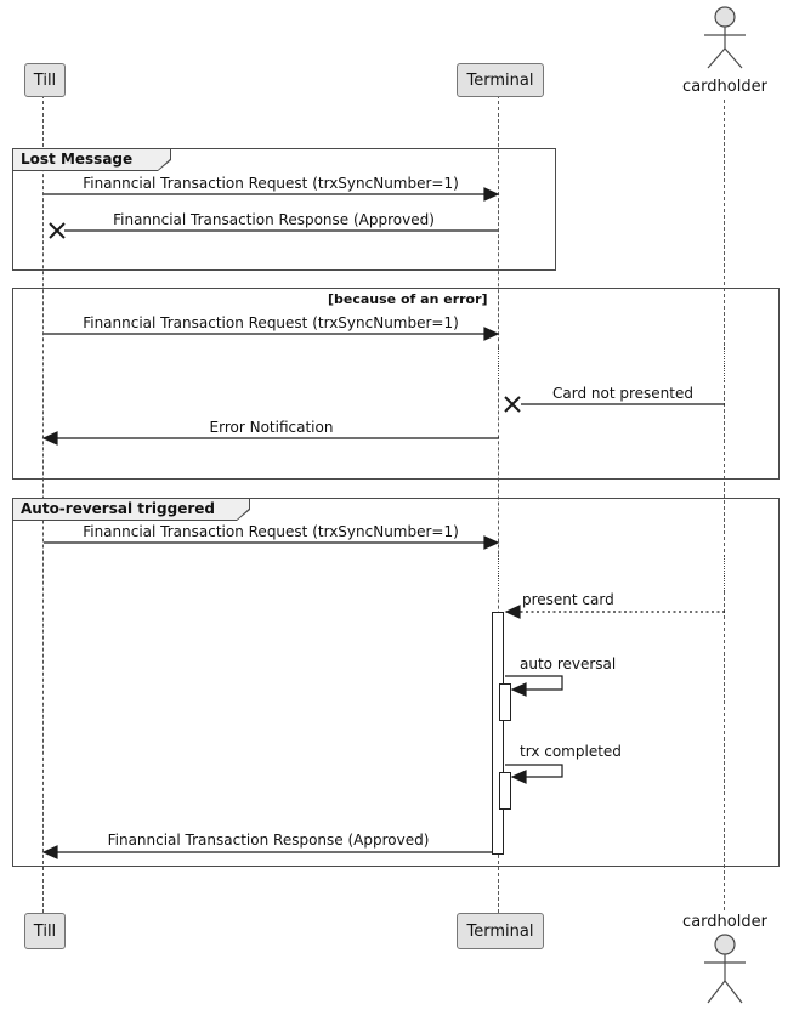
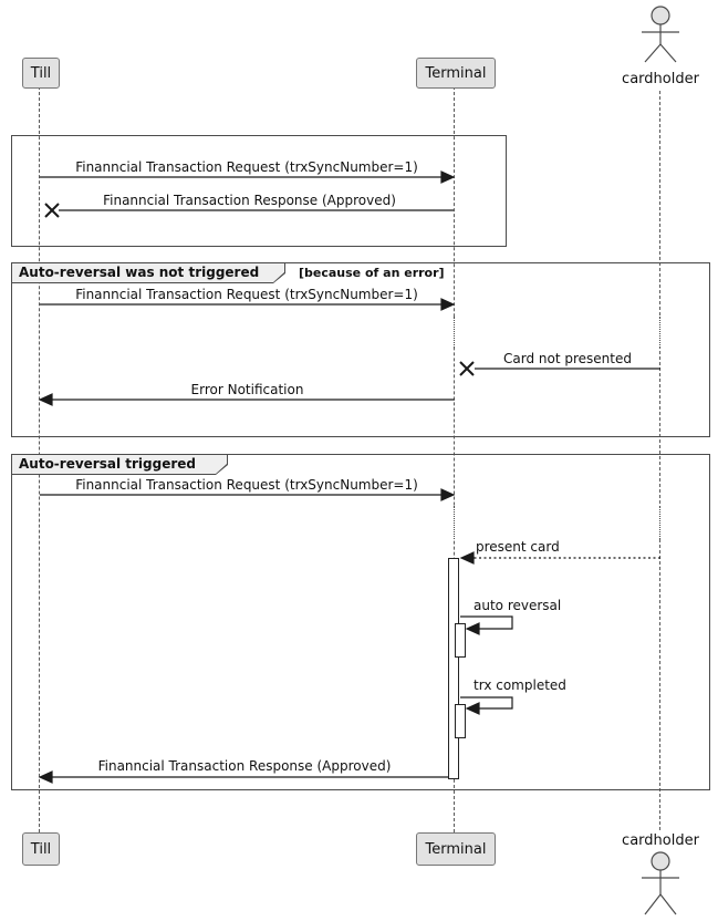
  Till
  Terminal
  cardholder
- Lost Message
  Finanncial Transaction Request (trxSyncNumber=1)
  Finanncial Transaction Response (Approved)
+ Auto-reversal was not triggered
  [because of an error]
  Finanncial Transaction Request (trxSyncNumber=1)
  Card not presented
  Error Notification
  Auto-reversal triggered
  Finanncial Transaction Request (trxSyncNumber=1)
  present card
  auto reversal
  trx completed
  Finanncial Transaction Response (Approved)
  Till
  Terminal
  cardholder
